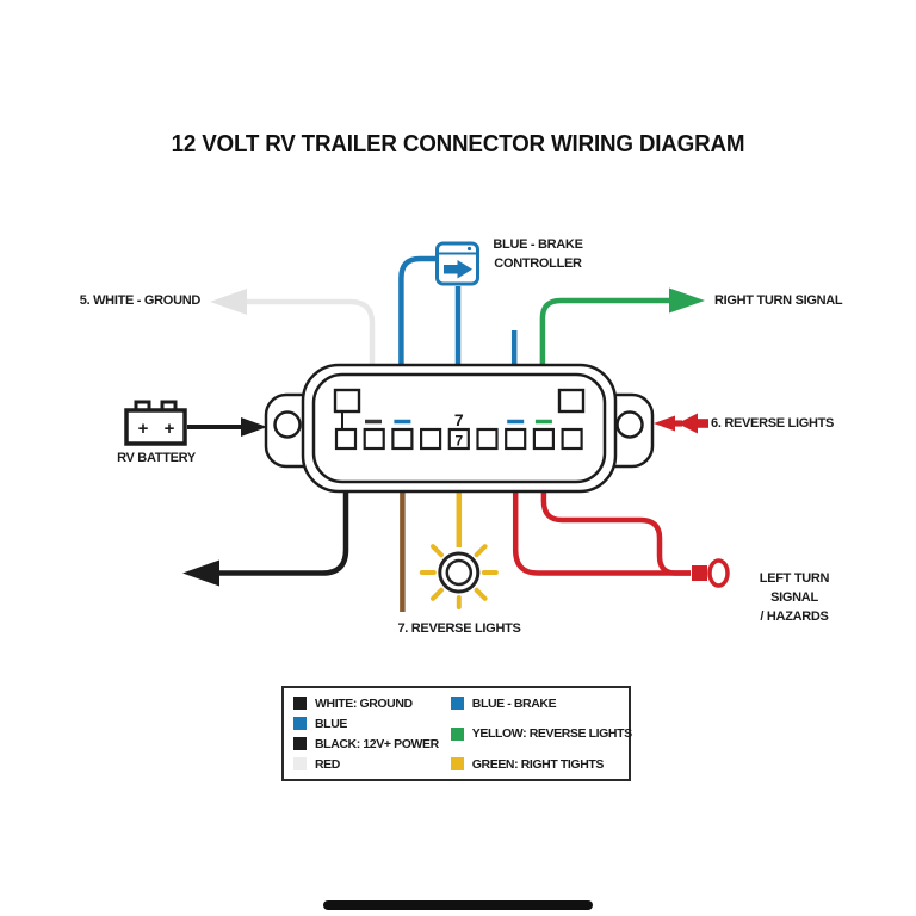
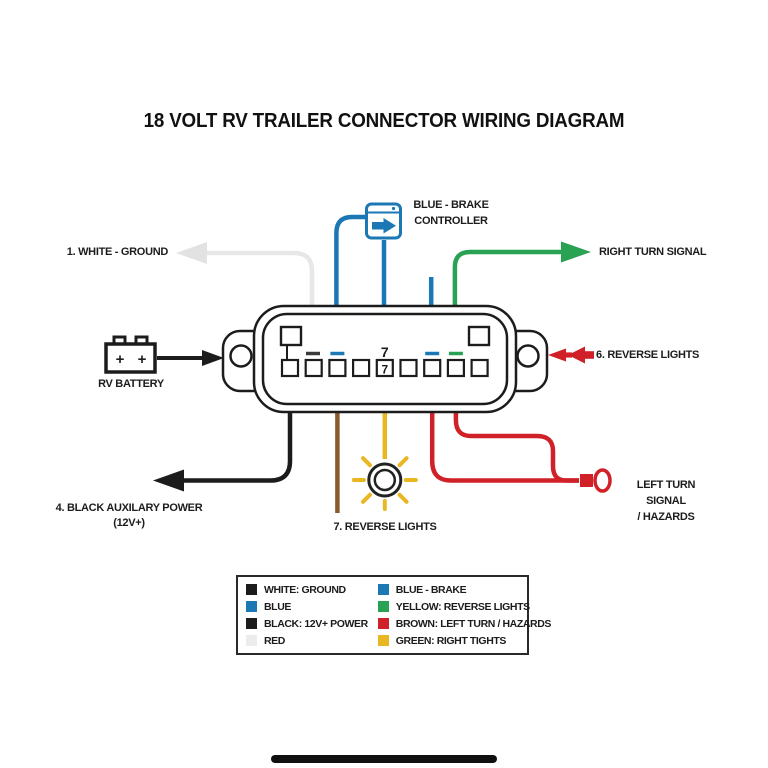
- 12 VOLT RV TRAILER CONNECTOR WIRING DIAGRAM
+ 18 VOLT RV TRAILER CONNECTOR WIRING DIAGRAM
  7
  7
  +
  +
- 5. WHITE - GROUND
+ 1. WHITE - GROUND
  BLUE - BRAKE
  CONTROLLER
  RIGHT TURN SIGNAL
  6. REVERSE LIGHTS
  RV BATTERY
+ 4. BLACK AUXILARY POWER
+ (12V+)
  7. REVERSE LIGHTS
  LEFT TURN SIGNAL
  / HAZARDS
  WHITE: GROUND
  BLUE
  BLACK: 12V+ POWER
  RED
  BLUE - BRAKE
  YELLOW: REVERSE LIGHTS
+ BROWN: LEFT TURN / HAZARDS
  GREEN: RIGHT TIGHTS
